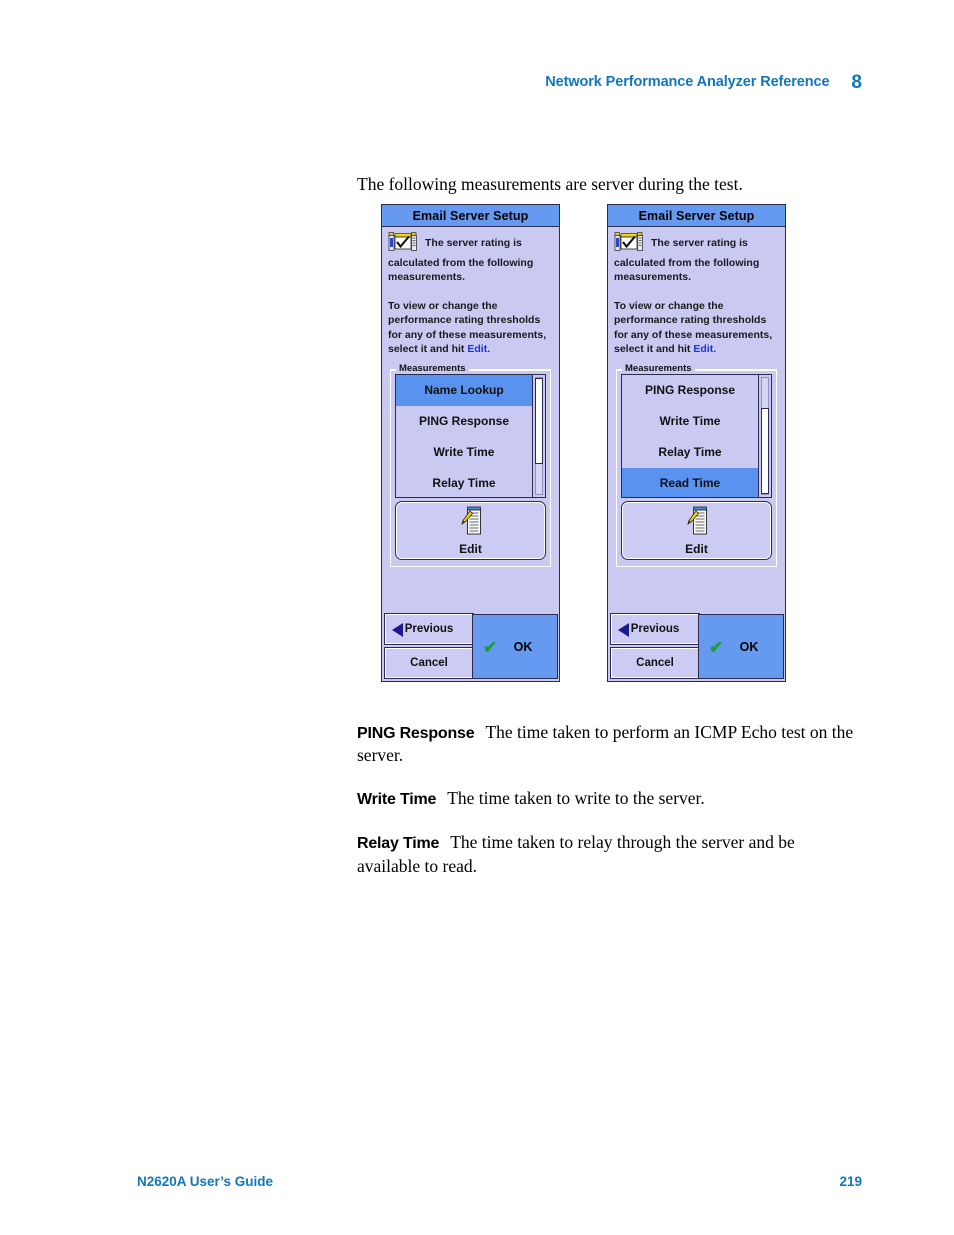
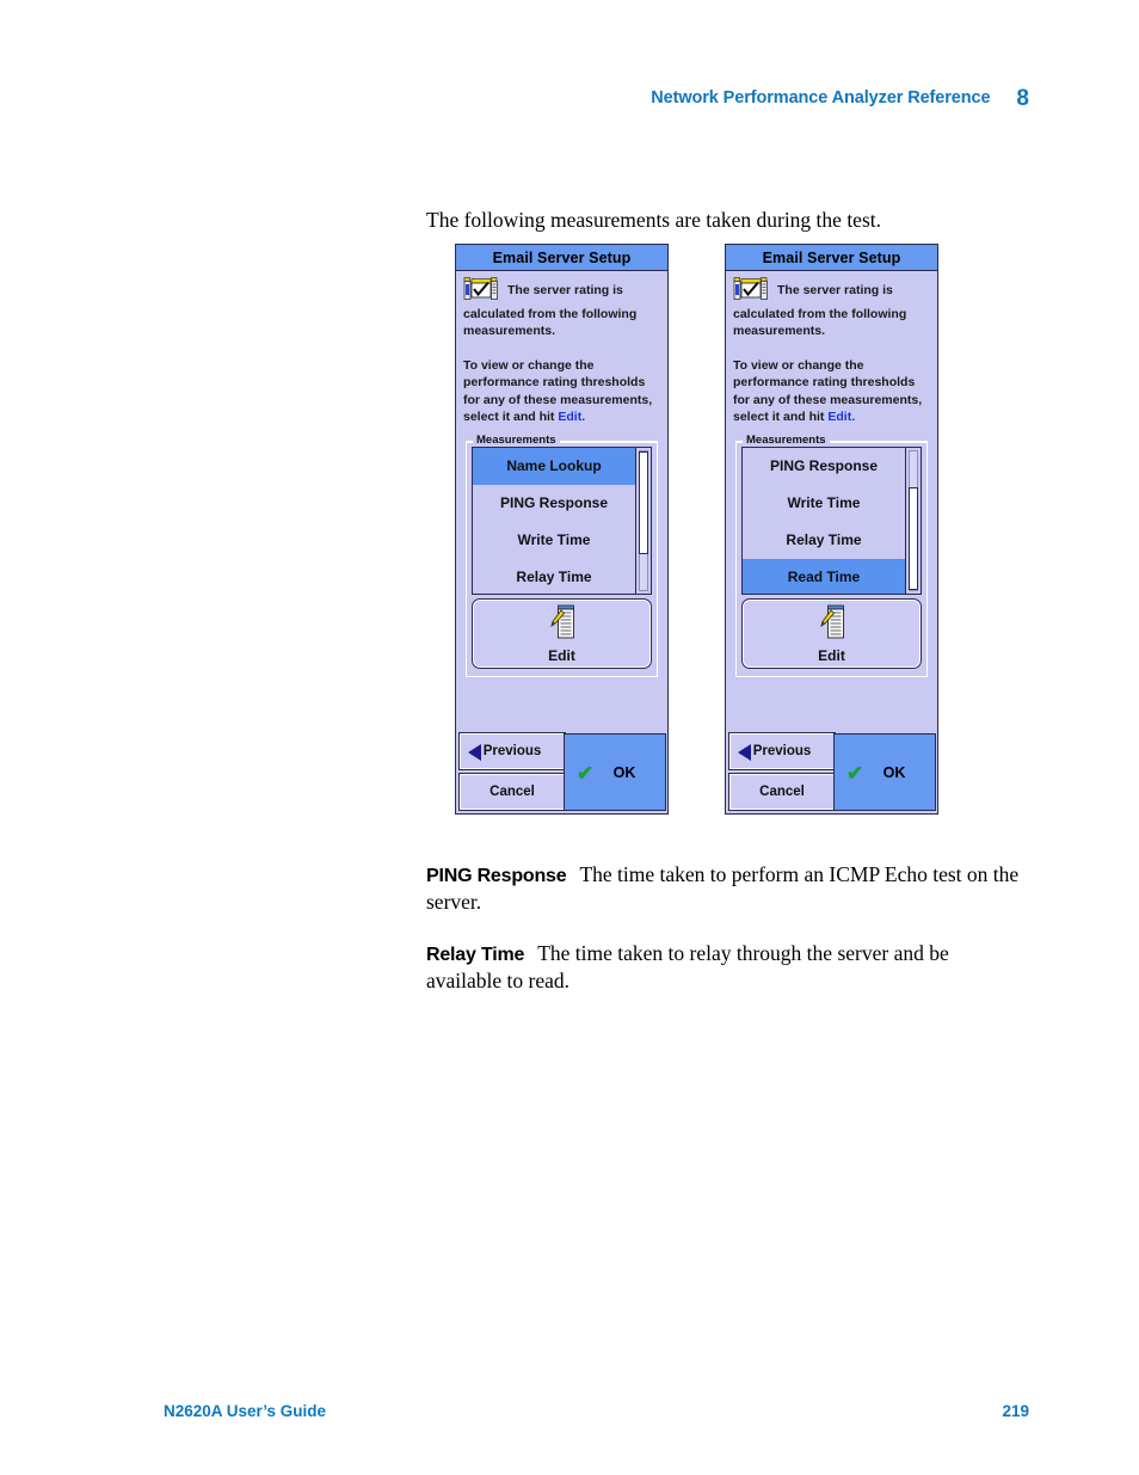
  Network Performance Analyzer Reference 8
- The following measurements are server during the test.
+ The following measurements are taken during the test.
  Email Server Setup
  The server rating is calculated from the following measurements.
  To view or change the performance rating thresholds for any of these measurements, select it and hit Edit.
  Measurements
  Name Lookup
  PING Response
  Write Time
  Relay Time
  Edit
  Previous
  Cancel
  ✔
  OK
  Email Server Setup
  The server rating is calculated from the following measurements.
  To view or change the performance rating thresholds for any of these measurements, select it and hit Edit.
  Measurements
  PING Response
  Write Time
  Relay Time
  Read Time
  Edit
  Previous
  Cancel
  ✔
  OK
  PING Response The time taken to perform an ICMP Echo test on the server.
- Write Time The time taken to write to the server.
  Relay Time The time taken to relay through the server and be available to read.
  N2620A User’s Guide
  219
